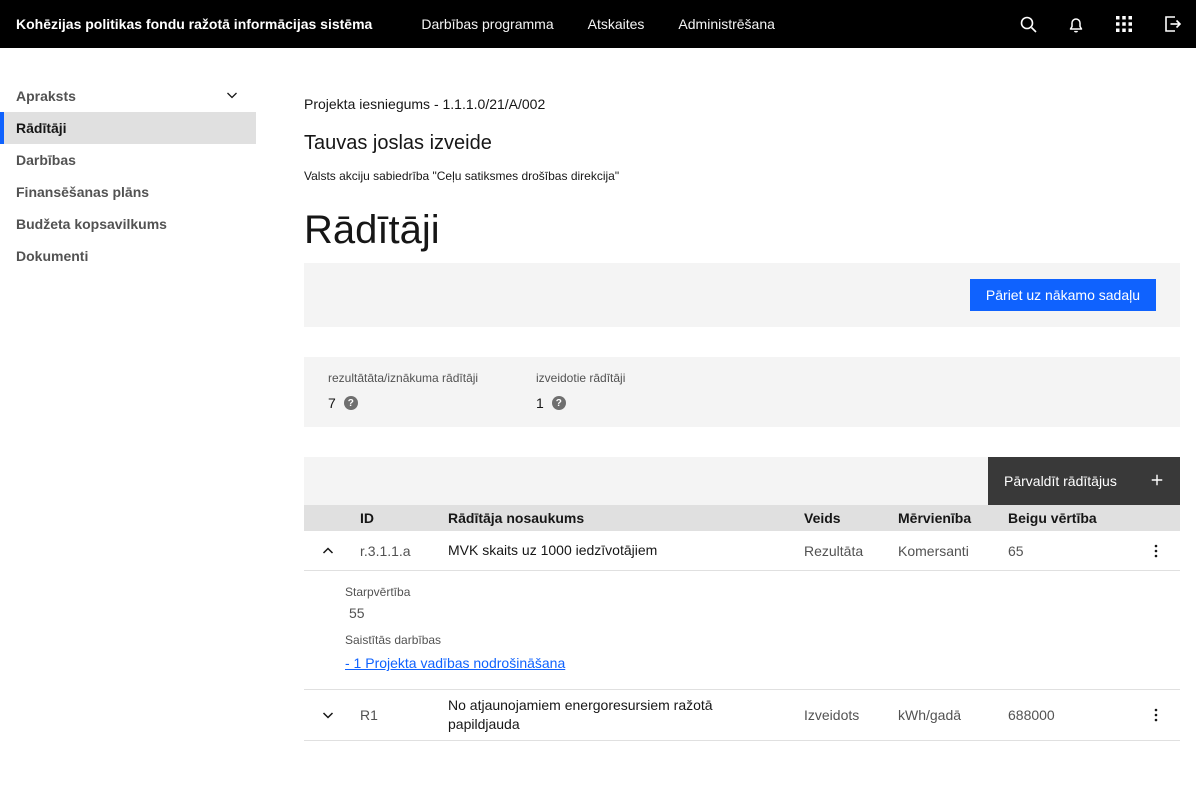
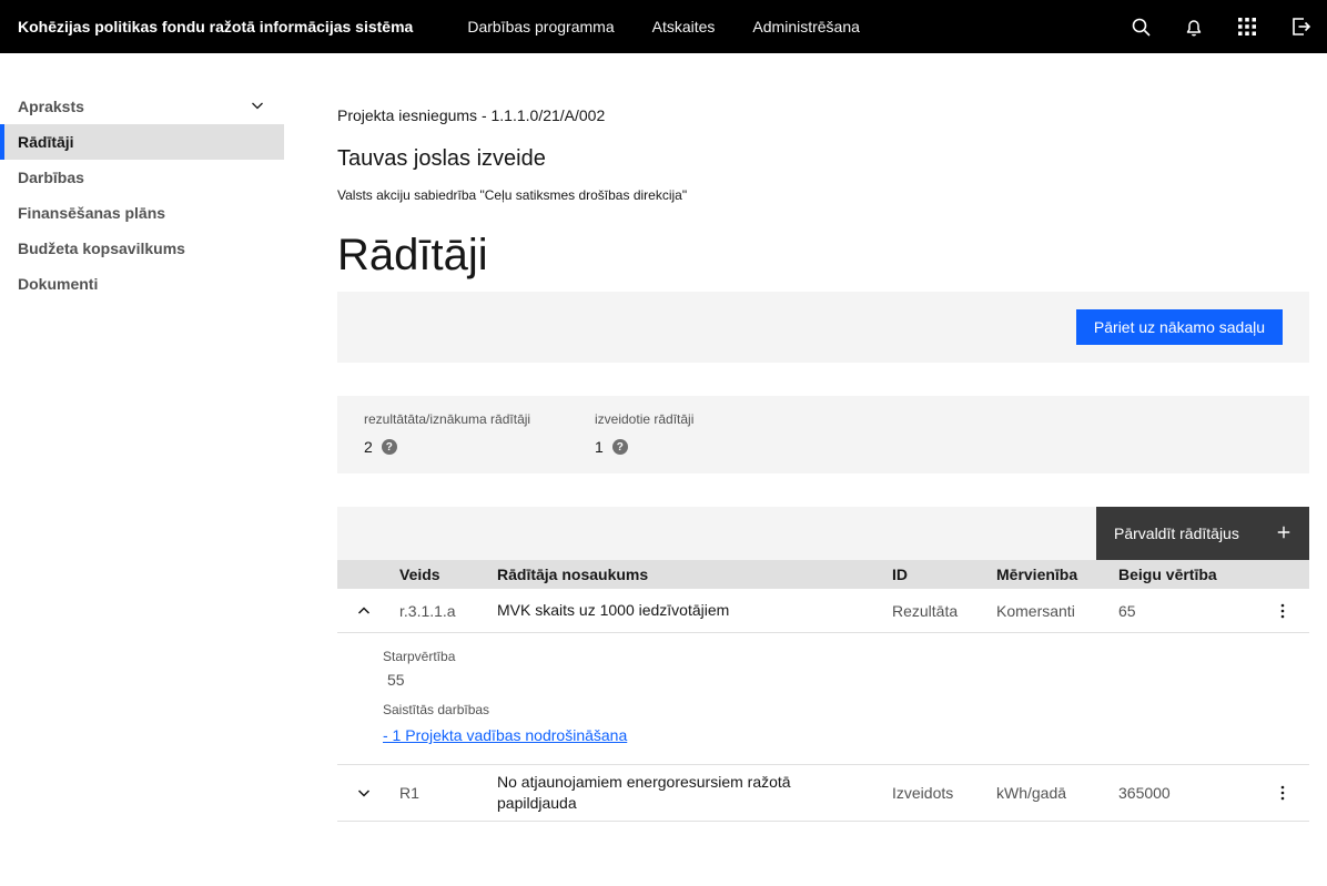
  Kohēzijas politikas fondu ražotā informācijas sistēma
  Darbības programma
  Atskaites
  Administrēšana
  Apraksts
  Rādītāji
  Darbības
  Finansēšanas plāns
  Budžeta kopsavilkums
  Dokumenti
  Projekta iesniegums - 1.1.1.0/21/A/002
  Tauvas joslas izveide
  Valsts akciju sabiedrība "Ceļu satiksmes drošības direkcija"
  Rādītāji
  Pāriet uz nākamo sadaļu
  rezultātāta/iznākuma rādītāji
- 7
+ 2
  ?
  izveidotie rādītāji
  1
  ?
  Pārvaldīt rādītājus
- ID
+ Veids
  Rādītāja nosaukums
- Veids
+ ID
  Mērvienība
  Beigu vērtība
  r.3.1.1.a
  MVK skaits uz 1000 iedzīvotājiem
  Rezultāta
  Komersanti
  65
  Starpvērtība
  55
  Saistītās darbības
  - 1 Projekta vadības nodrošināšana
  R1
  No atjaunojamiem energoresursiem ražotā papildjauda
  Izveidots
  kWh/gadā
- 688000
+ 365000
